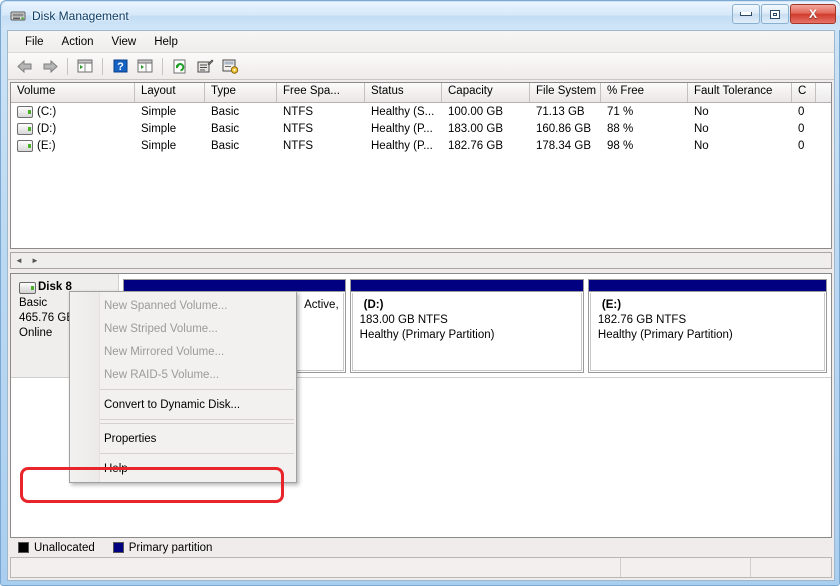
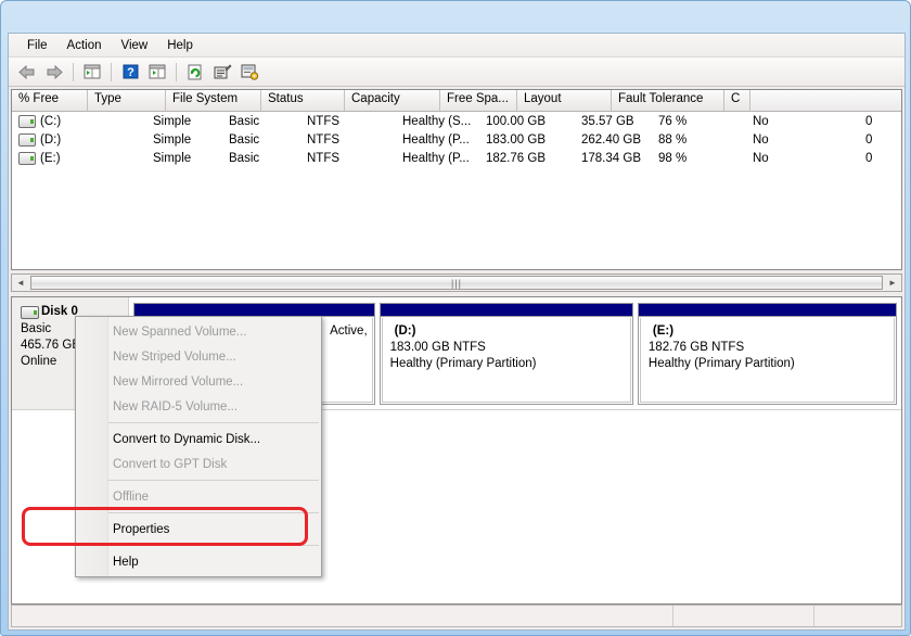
- Disk Management
- X
  File
  Action
  View
  Help
  ?
- Volume
- Layout
+ % Free
  Type
- Free Spa...
+ File System
  Status
  Capacity
- File System
+ Free Spa...
- % Free
+ Layout
  Fault Tolerance
  C
  (C:)
  Simple
  Basic
  NTFS
  Healthy (S...
  100.00 GB
- 71.13 GB
+ 35.57 GB
- 71 %
+ 76 %
  No
  0
  (D:)
  Simple
  Basic
  NTFS
  Healthy (P...
  183.00 GB
- 160.86 GB
+ 262.40 GB
  88 %
  No
  0
  (E:)
  Simple
  Basic
  NTFS
  Healthy (P...
  182.76 GB
  178.34 GB
  98 %
  No
  0
  ◄
+ |||
  ►
- Disk 8
+ Disk 0
  Basic
  465.76 G
  Online
  Active,
  (D:)
  183.00 GB NTFS
  Healthy (Primary Partition)
  (E:)
  182.76 GB NTFS
  Healthy (Primary Partition)
- Unallocated
- Primary partition
  New Spanned Volume...
  New Striped Volume...
  New Mirrored Volume...
  New RAID-5 Volume...
  Convert to Dynamic Disk...
+ Convert to GPT Disk
+ Offline
  Properties
  Help
